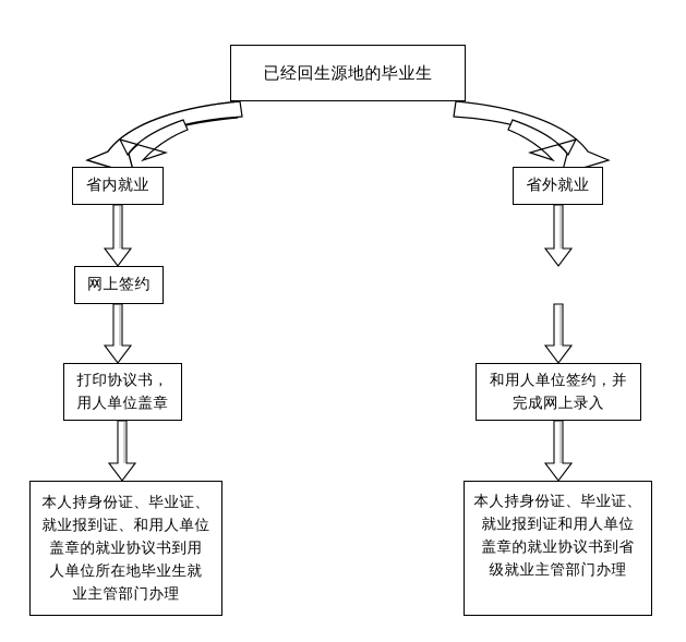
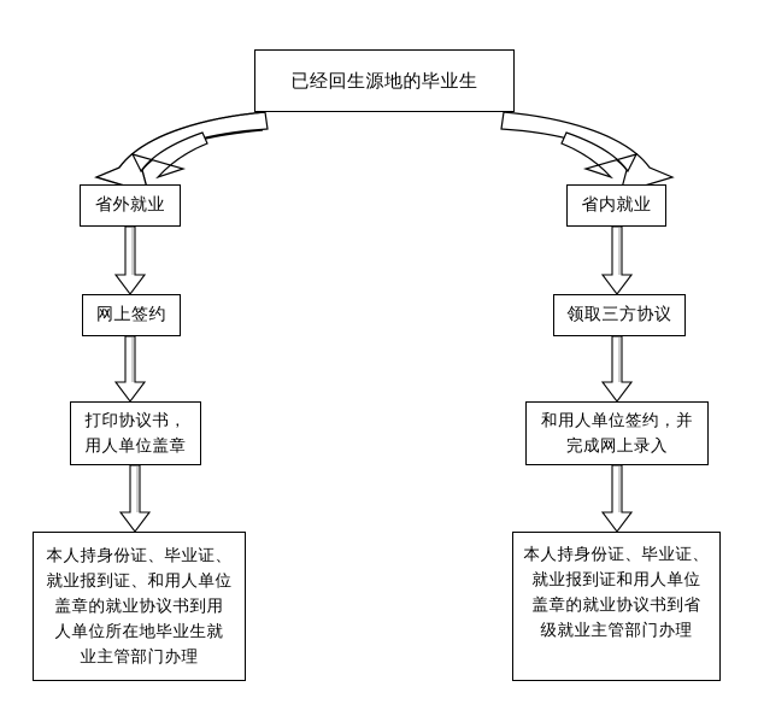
  已经回生源地的毕业生
- 省内就业
+ 省外就业
  网上签约
  打印协议书，
  用人单位盖章
  本人持身份证、毕业证、
  就业报到证、和用人单位
  盖章的就业协议书到用
  人单位所在地毕业生就
  业主管部门办理
- 省外就业
+ 省内就业
+ 领取三方协议
  和用人单位签约，并
  完成网上录入
  本人持身份证、毕业证、
  就业报到证和用人单位
  盖章的就业协议书到省
  级就业主管部门办理
